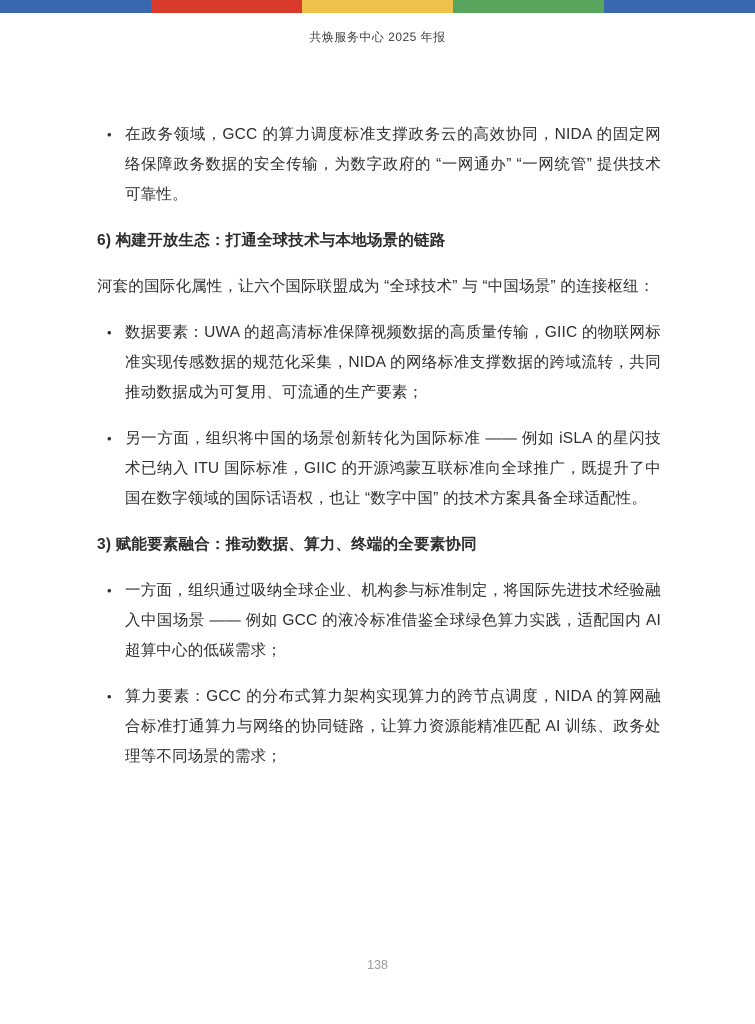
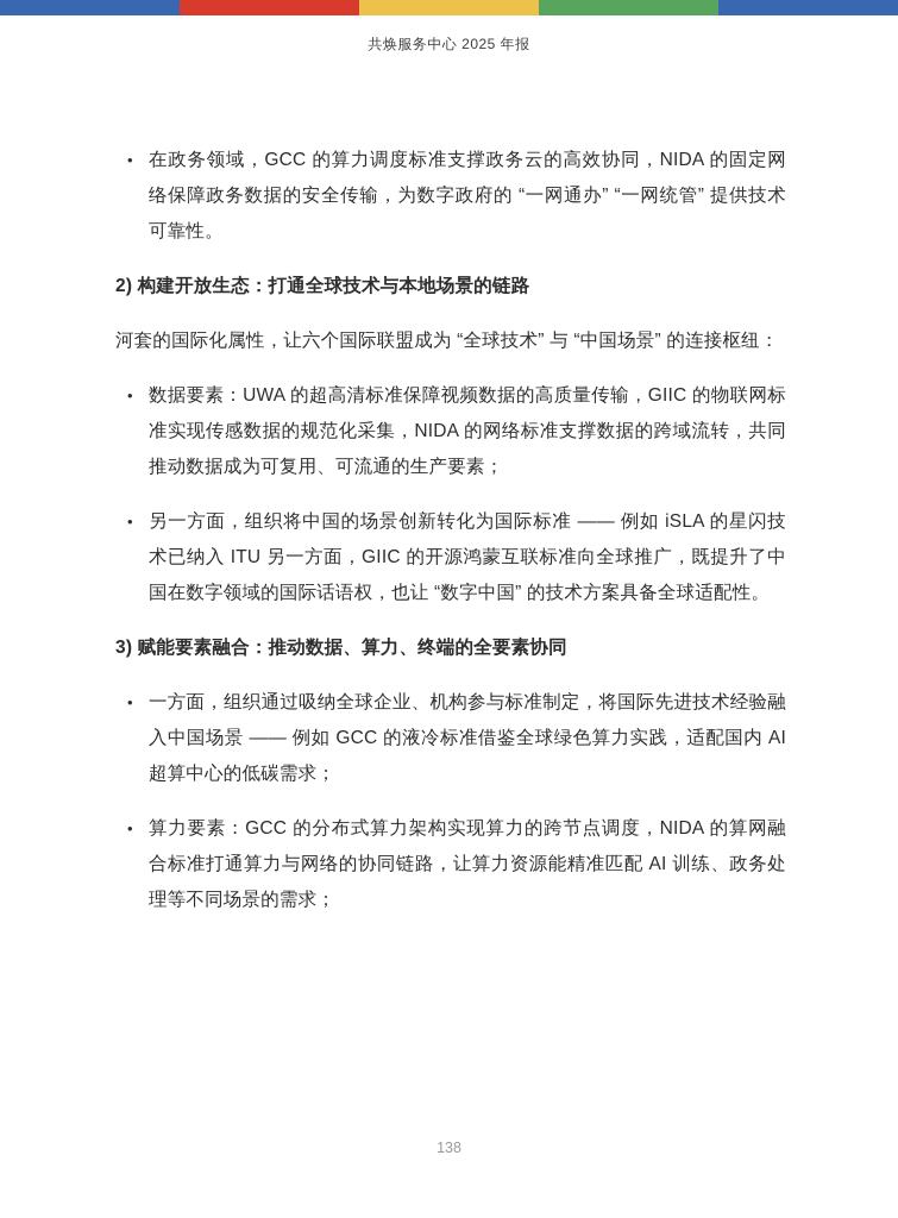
  共焕服务中心 2025 年报
  •
  在政务领域，GCC 的算力调度标准支撑政务云的高效协同，NIDA 的固定网络保障政务数据的安全传输，为数字政府的 “一网通办” “一网统管” 提供技术可靠性。
- 6) 构建开放生态：打通全球技术与本地场景的链路
+ 2) 构建开放生态：打通全球技术与本地场景的链路
  河套的国际化属性，让六个国际联盟成为 “全球技术” 与 “中国场景” 的连接枢纽：
  •
  数据要素：UWA 的超高清标准保障视频数据的高质量传输，GIIC 的物联网标准实现传感数据的规范化采集，NIDA 的网络标准支撑数据的跨域流转，共同推动数据成为可复用、可流通的生产要素；
  •
- 另一方面，组织将中国的场景创新转化为国际标准 —— 例如 iSLA 的星闪技术已纳入 ITU 国际标准，GIIC 的开源鸿蒙互联标准向全球推广，既提升了中国在数字领域的国际话语权，也让 “数字中国” 的技术方案具备全球适配性。
+ 另一方面，组织将中国的场景创新转化为国际标准 —— 例如 iSLA 的星闪技术已纳入 ITU 另一方面，GIIC 的开源鸿蒙互联标准向全球推广，既提升了中国在数字领域的国际话语权，也让 “数字中国” 的技术方案具备全球适配性。
  3) 赋能要素融合：推动数据、算力、终端的全要素协同
  •
  一方面，组织通过吸纳全球企业、机构参与标准制定，将国际先进技术经验融入中国场景 —— 例如 GCC 的液冷标准借鉴全球绿色算力实践，适配国内 AI 超算中心的低碳需求；
  •
  算力要素：GCC 的分布式算力架构实现算力的跨节点调度，NIDA 的算网融合标准打通算力与网络的协同链路，让算力资源能精准匹配 AI 训练、政务处理等不同场景的需求；
  138
